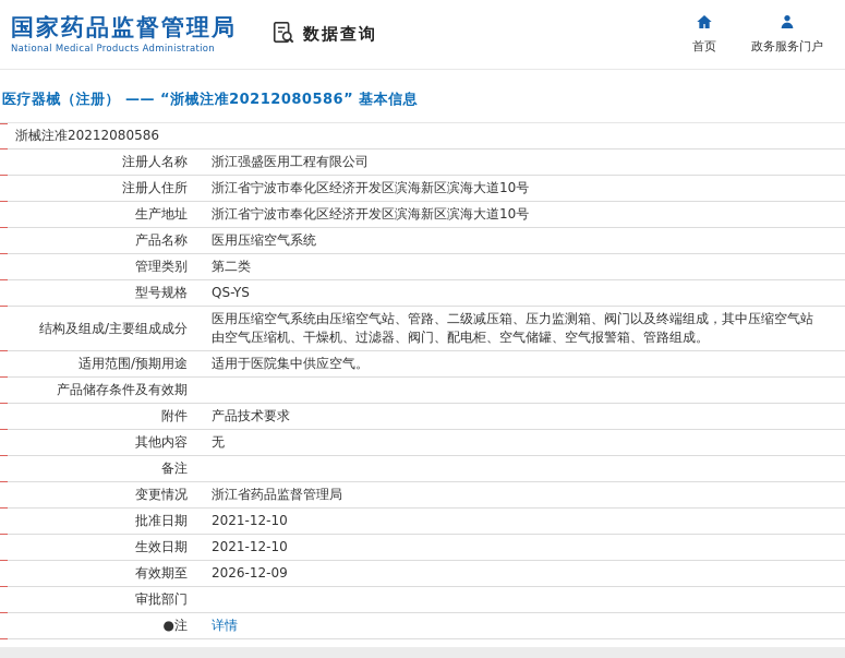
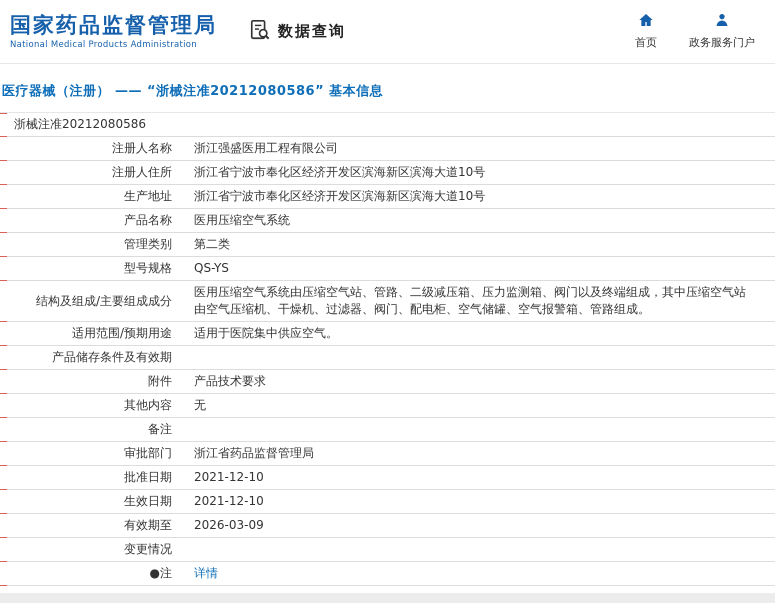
  国家药品监督管理局
  National Medical Products Administration
  数据查询
  首页
  政务服务门户
  医疗器械（注册） —— “浙械注准20212080586” 基本信息
  浙械注准20212080586
  注册人名称
  浙江强盛医用工程有限公司
  注册人住所
  浙江省宁波市奉化区经济开发区滨海新区滨海大道10号
  生产地址
  浙江省宁波市奉化区经济开发区滨海新区滨海大道10号
  产品名称
  医用压缩空气系统
  管理类别
  第二类
  型号规格
  QS-YS
  结构及组成/主要组成成分
  医用压缩空气系统由压缩空气站、管路、二级减压箱、压力监测箱、阀门以及终端组成，其中压缩空气站由空气压缩机、干燥机、过滤器、阀门、配电柜、空气储罐、空气报警箱、管路组成。
  适用范围/预期用途
  适用于医院集中供应空气。
  产品储存条件及有效期
  附件
  产品技术要求
  其他内容
  无
  备注
- 变更情况
+ 审批部门
  浙江省药品监督管理局
  批准日期
  2021-12-10
  生效日期
  2021-12-10
  有效期至
- 2026-12-09
+ 2026-03-09
- 审批部门
+ 变更情况
  ●注
  详情
